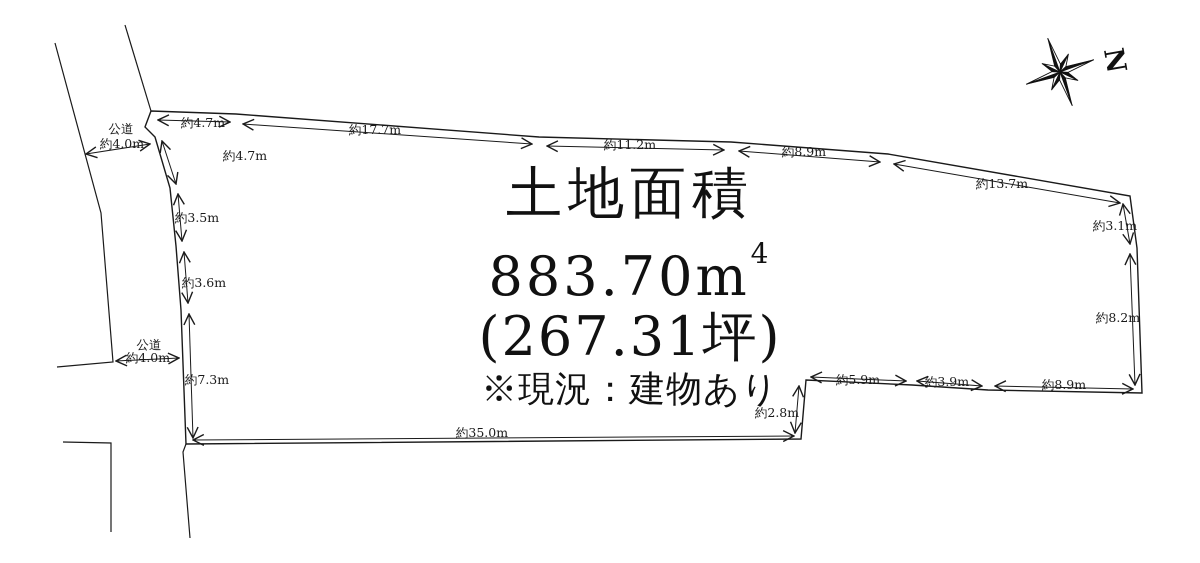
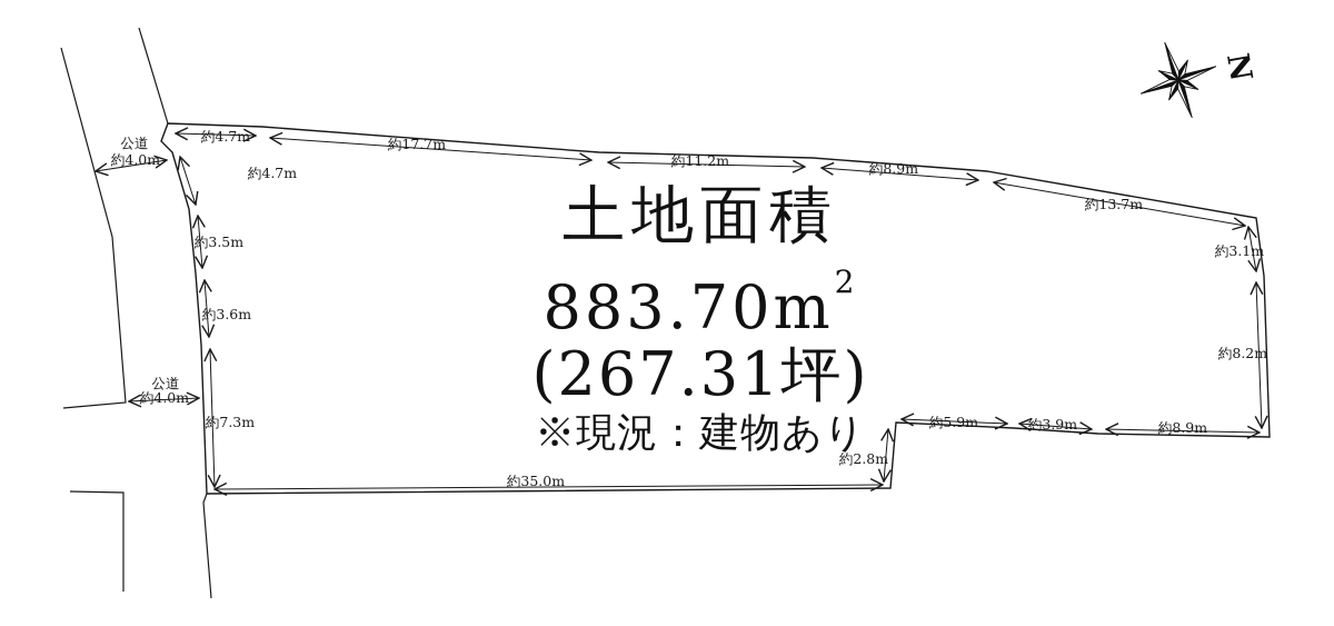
  約4.7m
  約17.7m
  約11.2m
  約8.9m
  約13.7m
  約3.1m
  約8.2m
  約8.9m
  約3.9m
  約5.9m
  約2.8m
  約35.0m
  約7.3m
  約3.6m
  約3.5m
  約4.7m
  公道
  約4.0m
  公道
  約4.0m
  土地面積
- 883.70m4
+ 883.70m2
  (267.31坪)
  ※現況：建物あり
